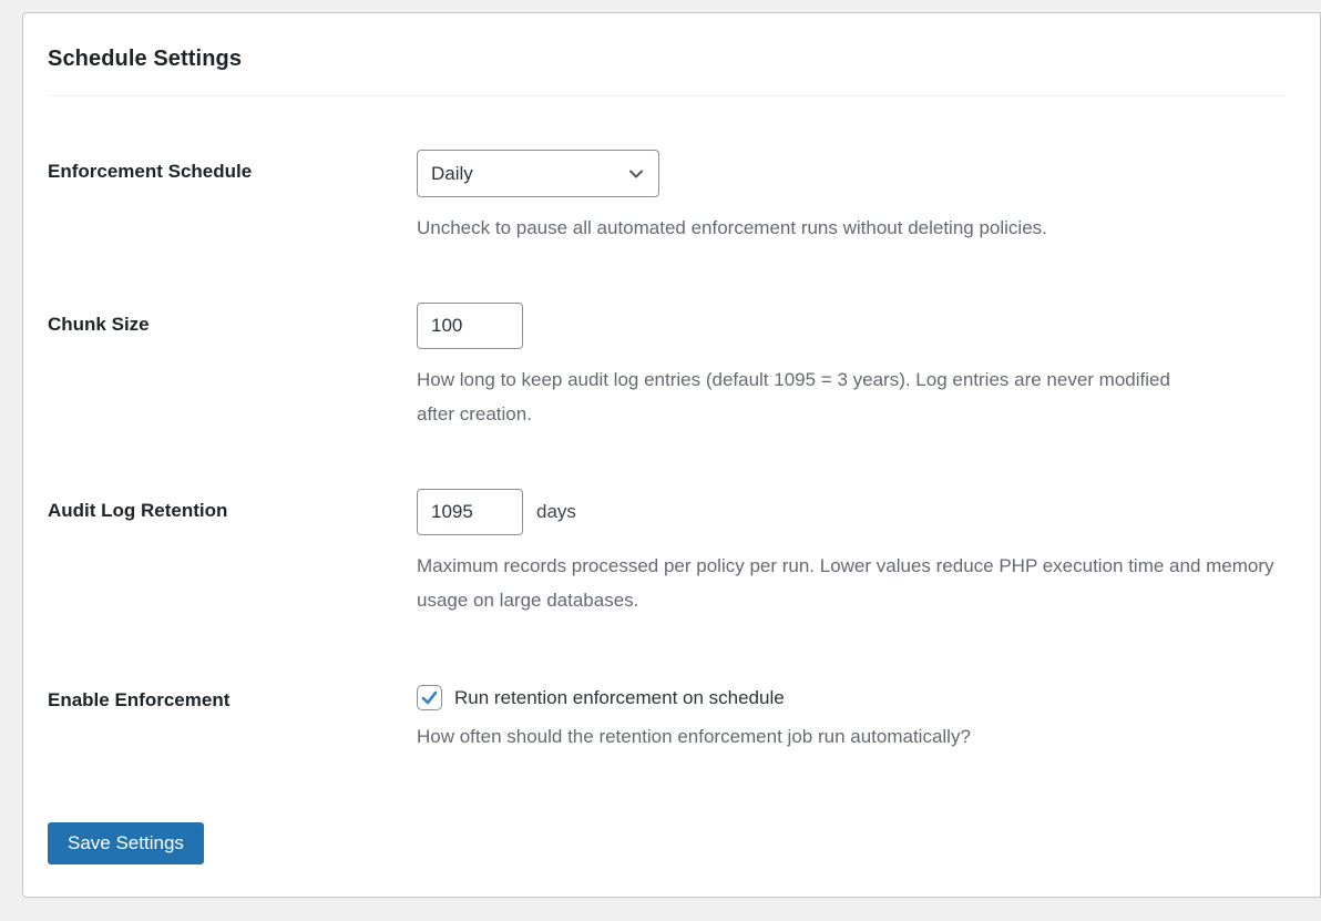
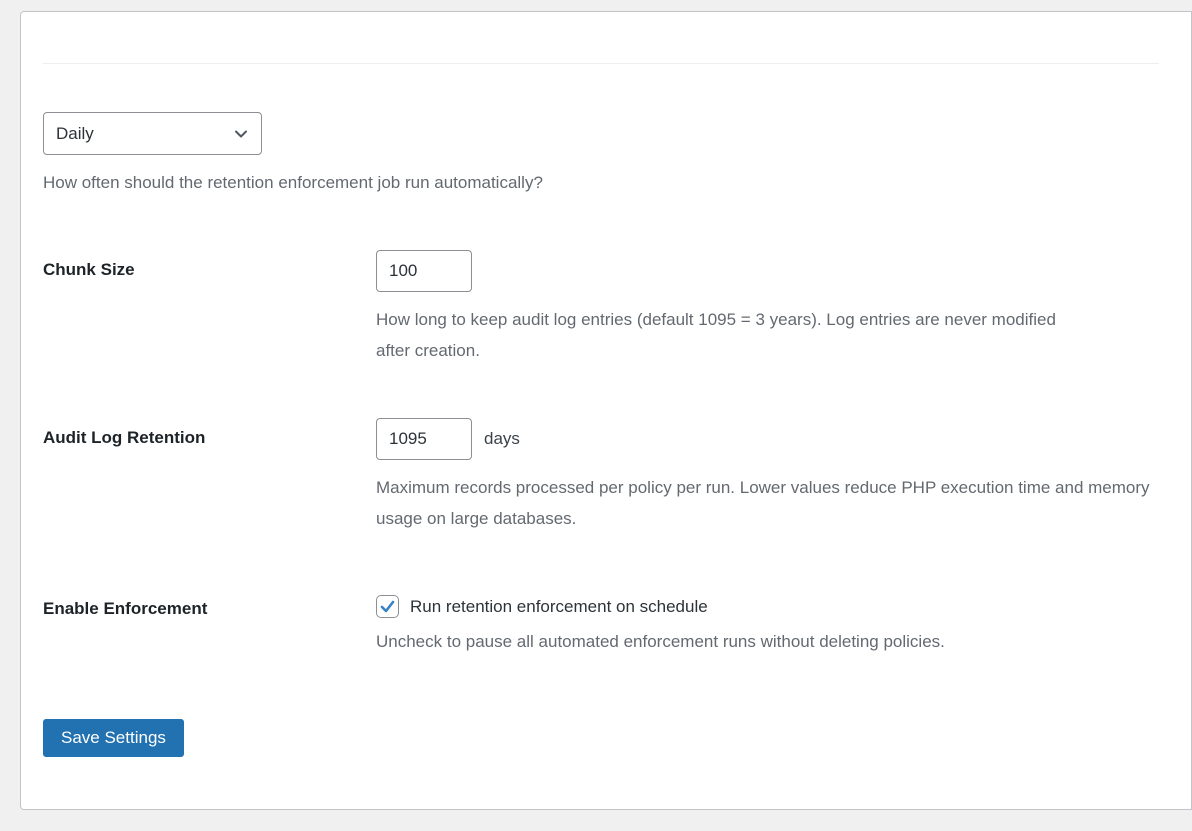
- Schedule Settings
- Enforcement Schedule
  Daily
- Uncheck to pause all automated enforcement runs without deleting policies.
+ How often should the retention enforcement job run automatically?
  Chunk Size
  100
  How long to keep audit log entries (default 1095 = 3 years). Log entries are never modified after creation.
  Audit Log Retention
  1095
  days
  Maximum records processed per policy per run. Lower values reduce PHP execution time and memory usage on large databases.
  Enable Enforcement
  Run retention enforcement on schedule
- How often should the retention enforcement job run automatically?
+ Uncheck to pause all automated enforcement runs without deleting policies.
  Save Settings
